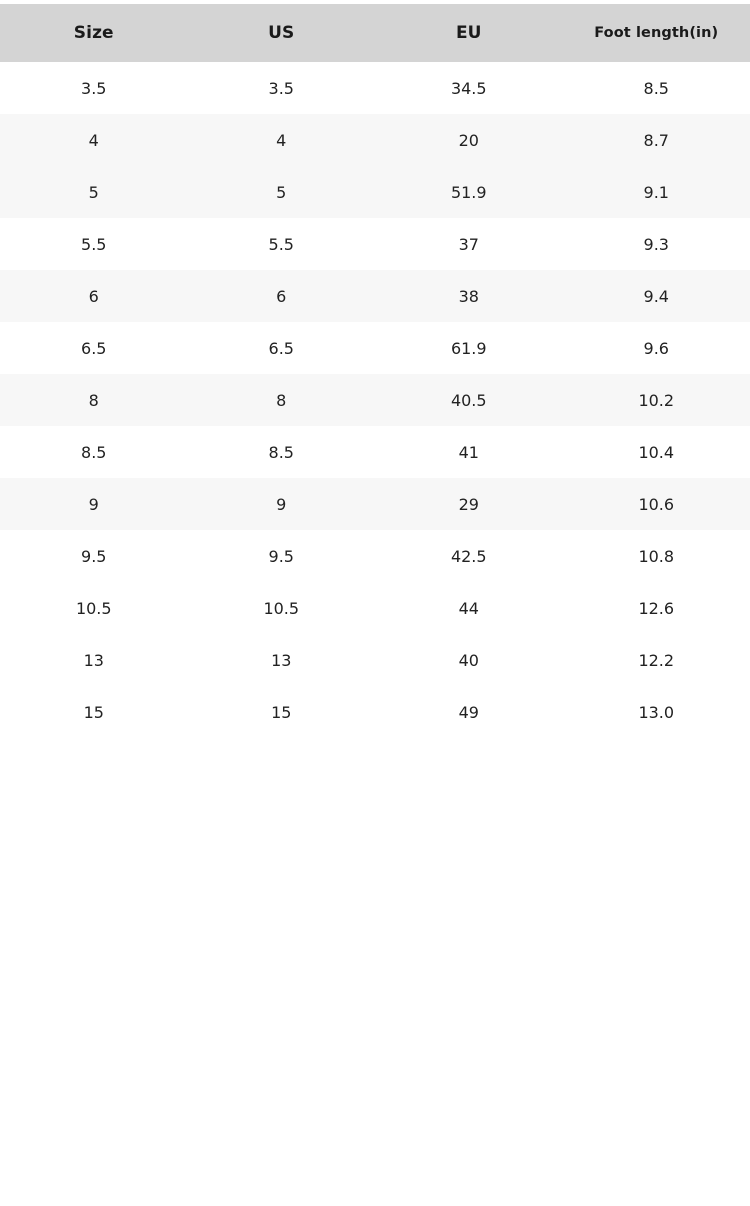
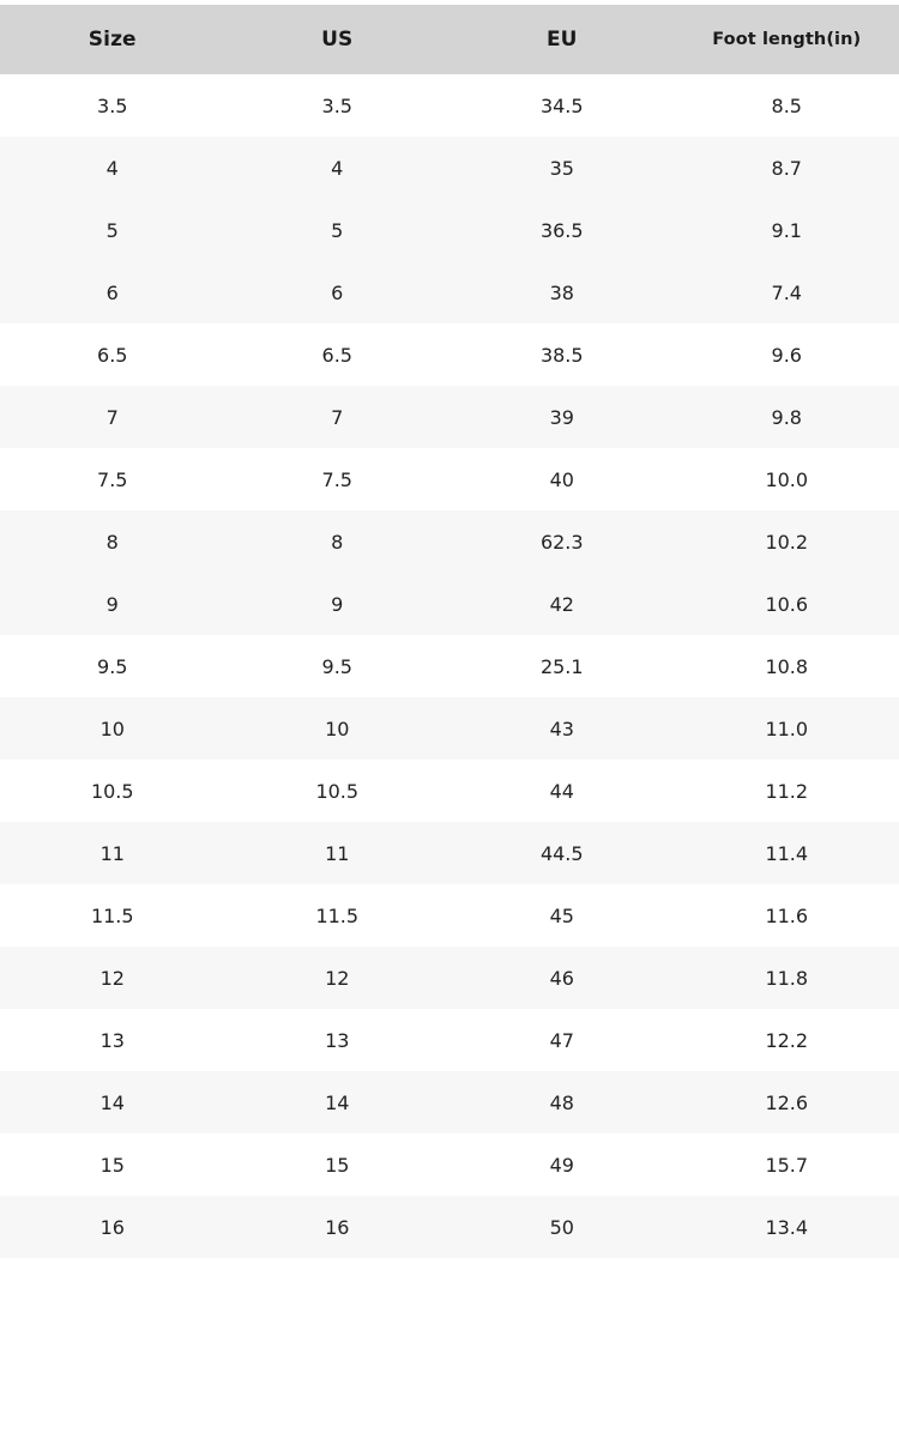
  Size	US	EU	Foot length(in)
  3.5	3.5	34.5	8.5
- 4	4	20	8.7
+ 4	4	35	8.7
- 5	5	51.9	9.1
+ 5	5	36.5	9.1
- 5.5	5.5	37	9.3
- 6	6	38	9.4
+ 6	6	38	7.4
- 6.5	6.5	61.9	9.6
+ 6.5	6.5	38.5	9.6
+ 7	7	39	9.8
+ 7.5	7.5	40	10.0
- 8	8	40.5	10.2
+ 8	8	62.3	10.2
- 8.5	8.5	41	10.4
- 9	9	29	10.6
+ 9	9	42	10.6
- 9.5	9.5	42.5	10.8
+ 9.5	9.5	25.1	10.8
+ 10	10	43	11.0
- 10.5	10.5	44	12.6
+ 10.5	10.5	44	11.2
+ 11	11	44.5	11.4
+ 11.5	11.5	45	11.6
+ 12	12	46	11.8
- 13	13	40	12.2
+ 13	13	47	12.2
+ 14	14	48	12.6
- 15	15	49	13.0
+ 15	15	49	15.7
+ 16	16	50	13.4
